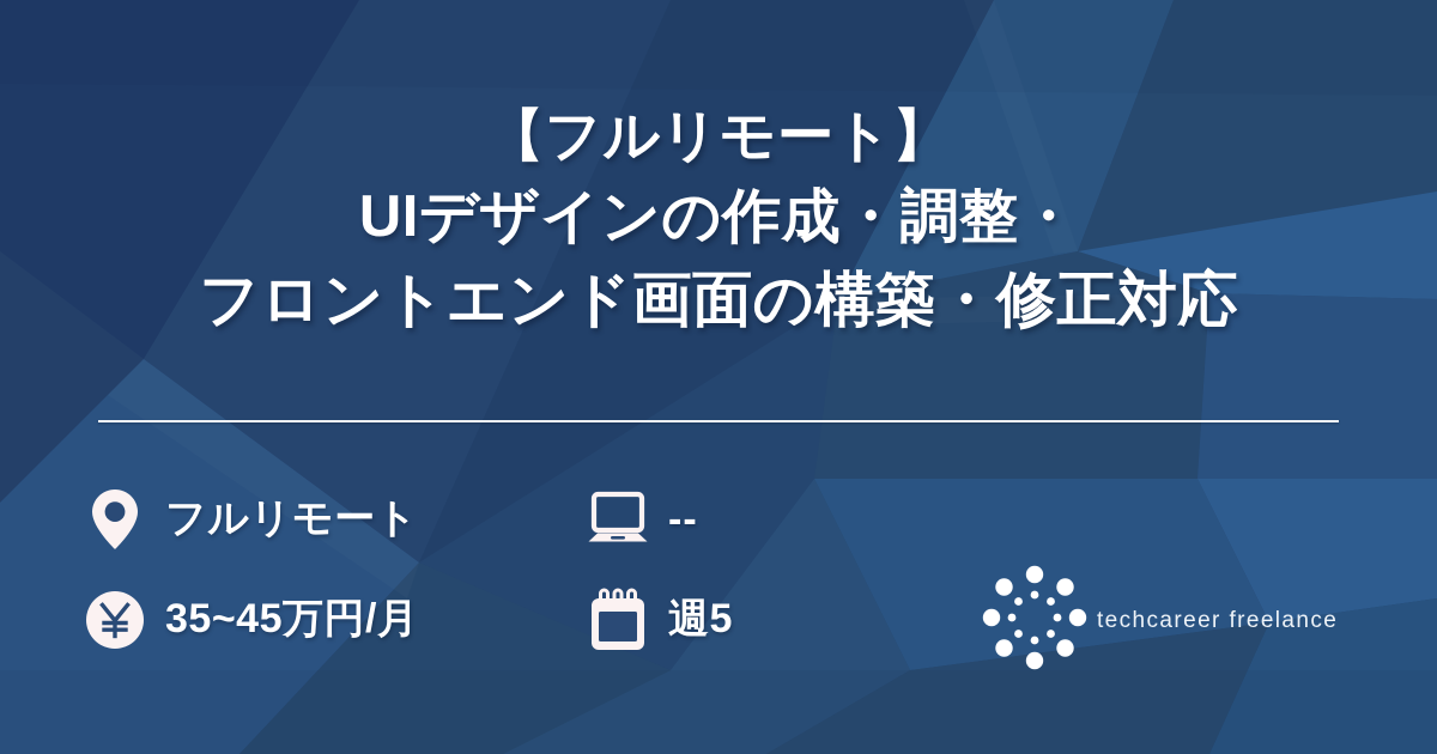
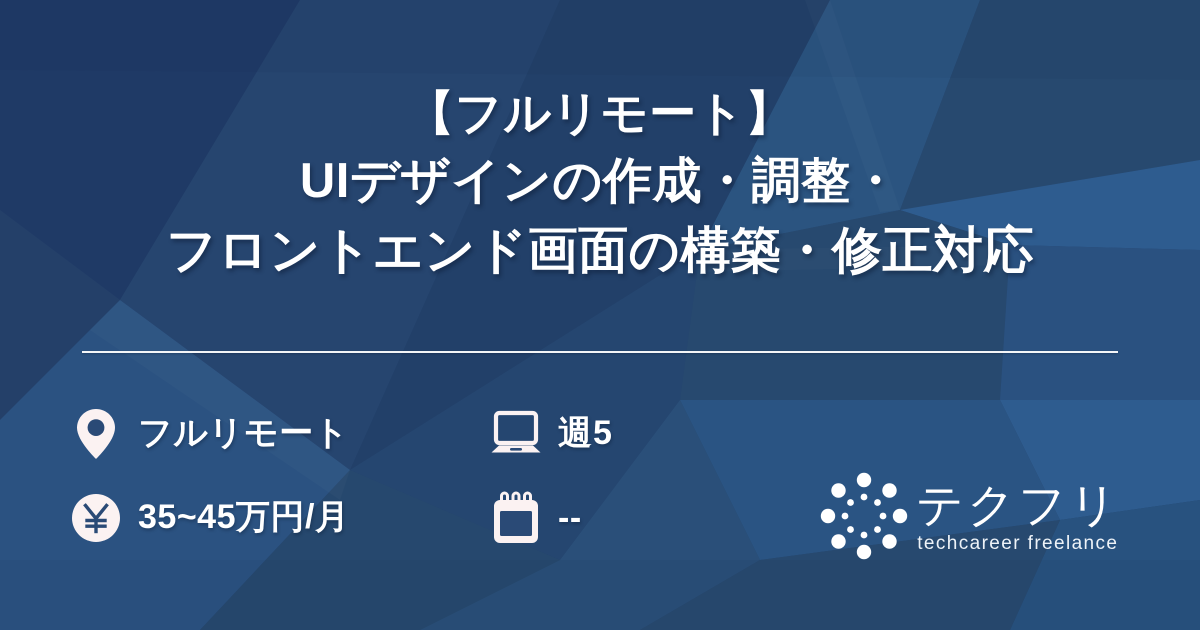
  【フルリモート】
  UIデザインの作成・調整・
  フロントエンド画面の構築・修正対応
  フルリモート
- --
+ 週5
  35~45万円/月
- 週5
+ --
+ テクフリ
  techcareer freelance
